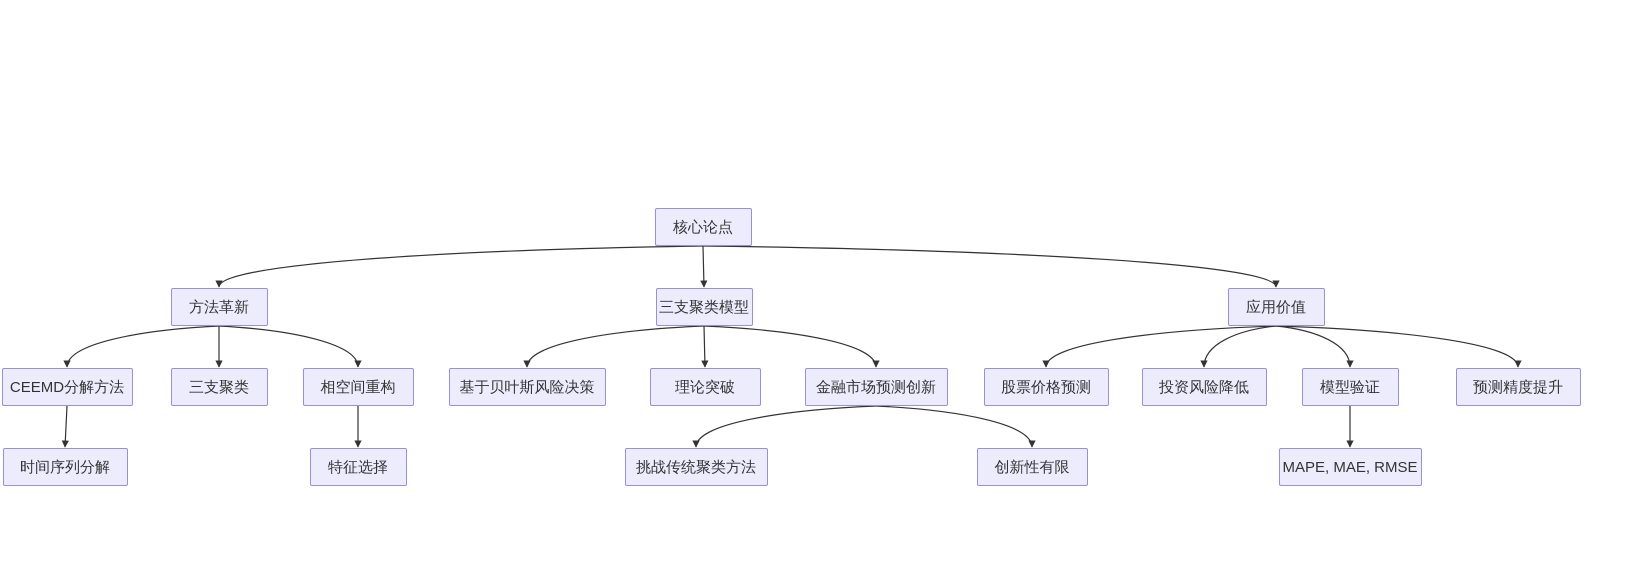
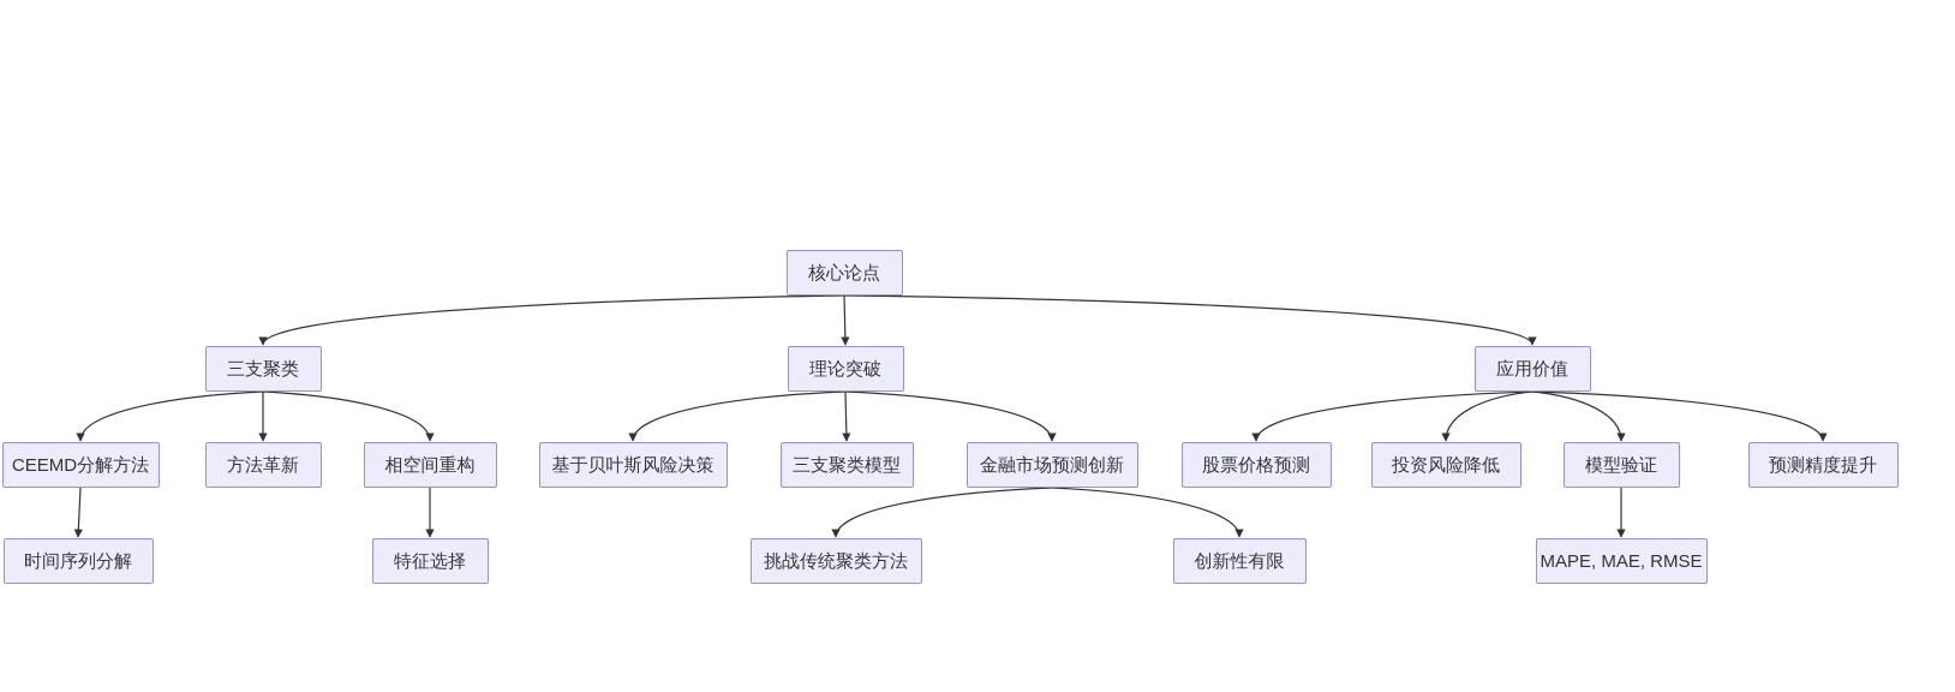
  核心论点
- 方法革新
+ 三支聚类
- 三支聚类模型
+ 理论突破
  应用价值
  CEEMD分解方法
- 三支聚类
+ 方法革新
  相空间重构
  基于贝叶斯风险决策
- 理论突破
+ 三支聚类模型
  金融市场预测创新
  股票价格预测
  投资风险降低
  模型验证
  预测精度提升
  时间序列分解
  特征选择
  挑战传统聚类方法
  创新性有限
  MAPE, MAE, RMSE
